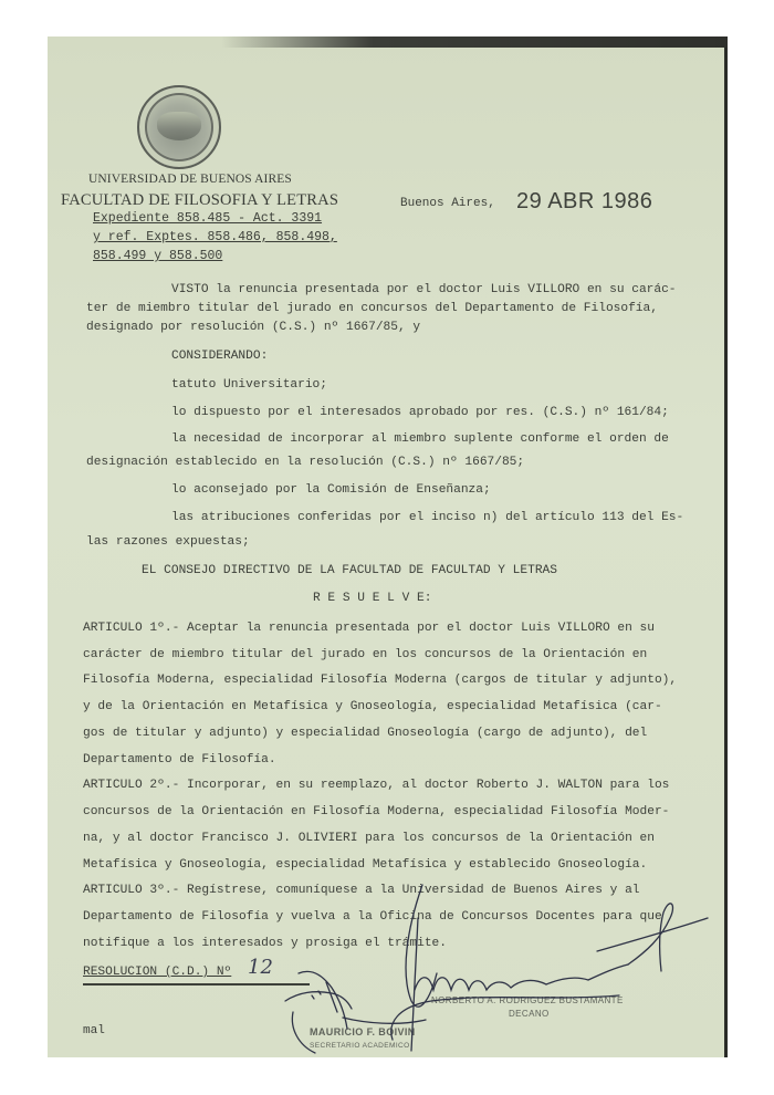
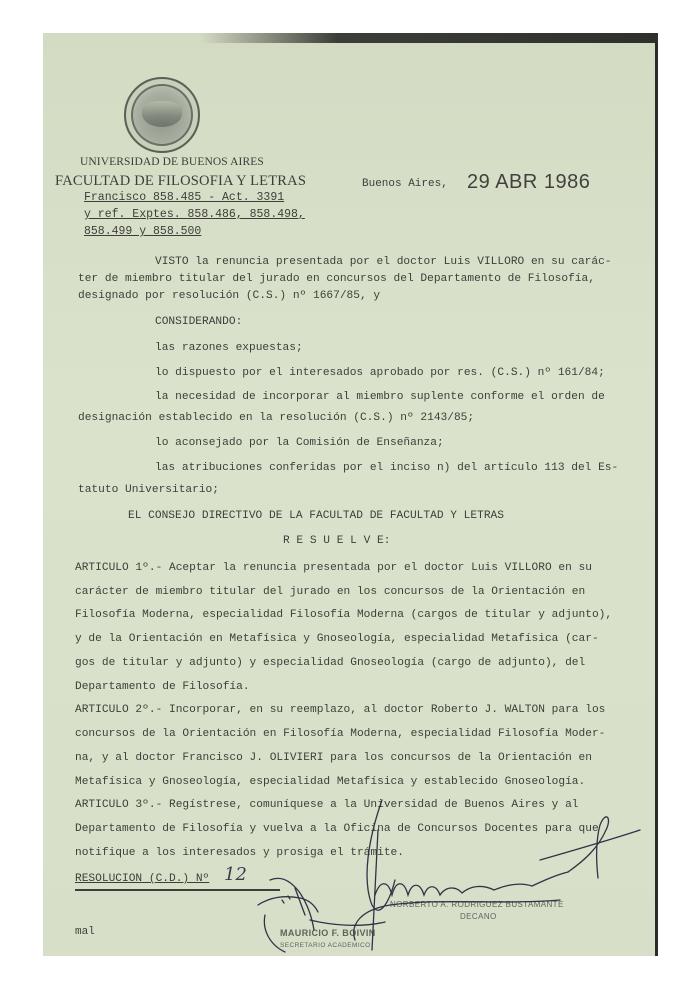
  UNIVERSIDAD DE BUENOS AIRES
  FACULTAD DE FILOSOFIA Y LETRAS
- Expediente 858.485 - Act. 3391
+ Francisco 858.485 - Act. 3391
  y ref. Exptes. 858.486, 858.498,
  858.499 y 858.500
  Buenos Aires,
  29 ABR 1986
  VISTO la renuncia presentada por el doctor Luis VILLORO en su carác-
  ter de miembro titular del jurado en concursos del Departamento de Filosofía,
  designado por resolución (C.S.) nº 1667/85, y
  CONSIDERANDO:
- tatuto Universitario;
+ las razones expuestas;
  lo dispuesto por el interesados aprobado por res. (C.S.) nº 161/84;
  la necesidad de incorporar al miembro suplente conforme el orden de
- designación establecido en la resolución (C.S.) nº 1667/85;
+ designación establecido en la resolución (C.S.) nº 2143/85;
  lo aconsejado por la Comisión de Enseñanza;
  las atribuciones conferidas por el inciso n) del artículo 113 del Es-
- las razones expuestas;
+ tatuto Universitario;
  EL CONSEJO DIRECTIVO DE LA FACULTAD DE FACULTAD Y LETRAS
  R E S U E L V E:
  ARTICULO 1º.- Aceptar la renuncia presentada por el doctor Luis VILLORO en su
  carácter de miembro titular del jurado en los concursos de la Orientación en
  Filosofía Moderna, especialidad Filosofía Moderna (cargos de titular y adjunto),
  y de la Orientación en Metafísica y Gnoseología, especialidad Metafísica (car-
  gos de titular y adjunto) y especialidad Gnoseología (cargo de adjunto), del
  Departamento de Filosofía.
  ARTICULO 2º.- Incorporar, en su reemplazo, al doctor Roberto J. WALTON para los
  concursos de la Orientación en Filosofía Moderna, especialidad Filosofía Moder-
  na, y al doctor Francisco J. OLIVIERI para los concursos de la Orientación en
  Metafísica y Gnoseología, especialidad Metafísica y establecido Gnoseología.
  ARTICULO 3º.- Regístrese, comuníquese a la Unversidad de Buenos Aires y al
  Departamento de Filosofía y vuelva a la Oficna de Concursos Docentes para que
  notifique a los interesados y prosiga el trámite.
  RESOLUCION (C.D.) Nº
  12
  mal
  RBERTO A. RODRIGUEZ BUSTAMANTE
  DECANO
  MAURICIO F. BOIVI
